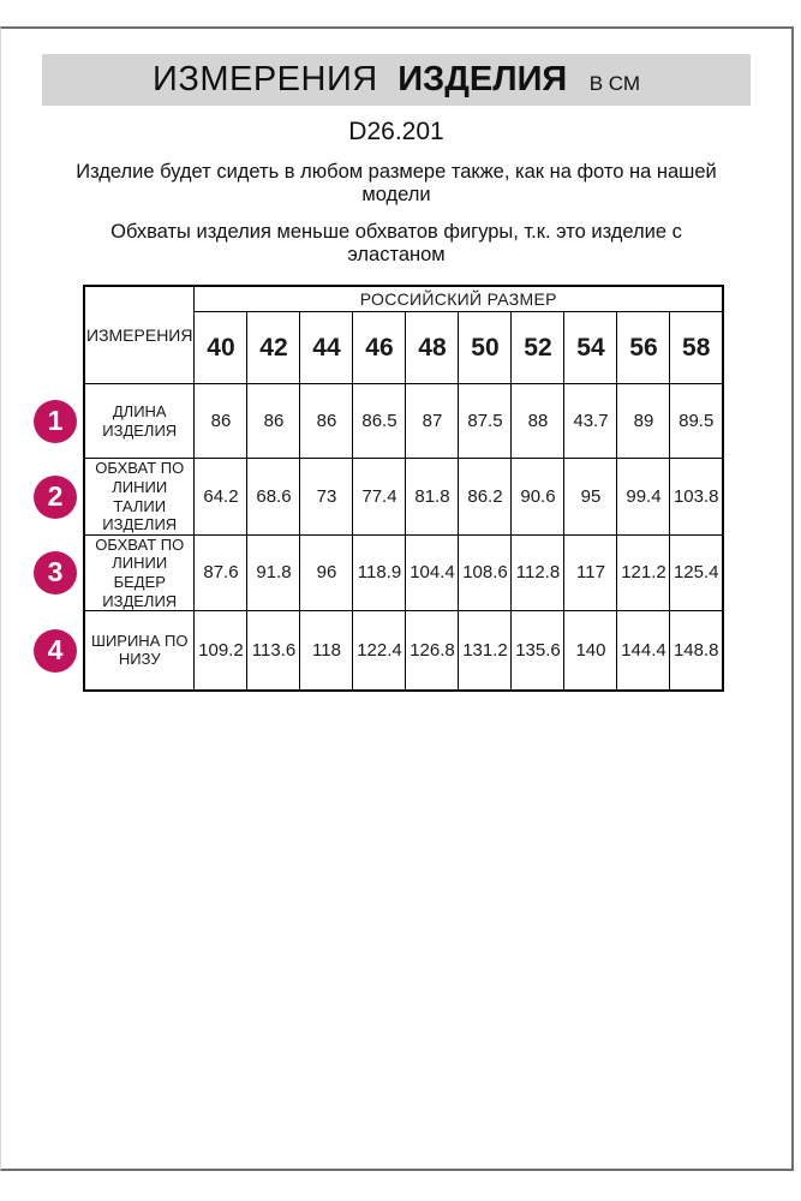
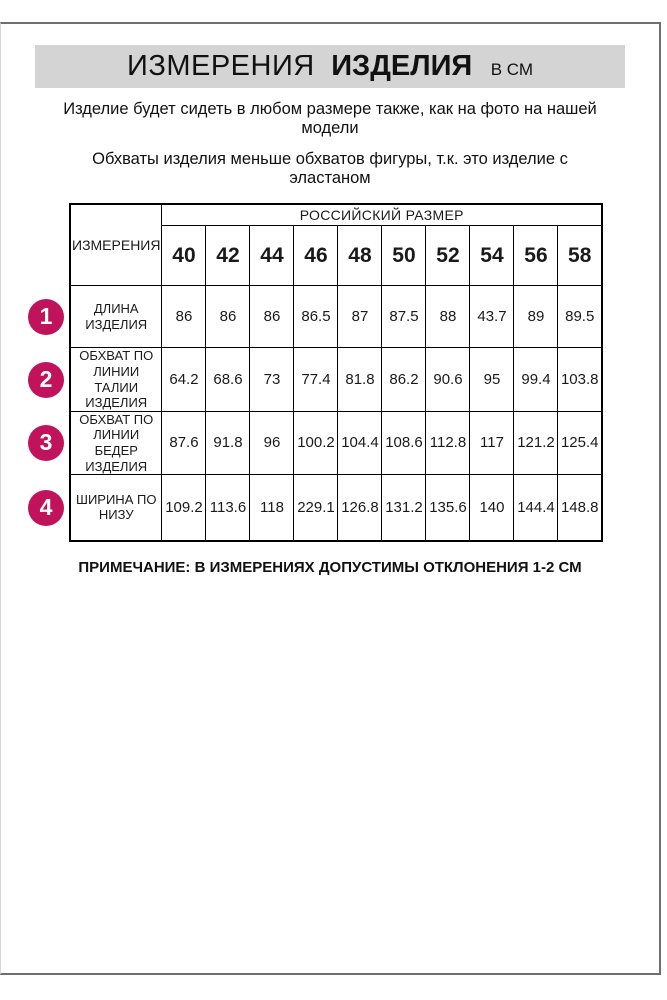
  ИЗМЕРЕНИЯ ИЗДЕЛИЯ В СМ
- D26.201
  Изделие будет сидеть в любом размере также, как на фото на нашей модели
  Обхваты изделия меньше обхватов фигуры, т.к. это изделие с эластаном
  ИЗМЕРЕНИЯ	РОССИЙСКИЙ РАЗМЕР
  40	42	44	46	48	50	52	54	56	58
  ДЛИНА ИЗДЕЛИЯ	86	86	86	86.5	87	87.5	88	43.7	89	89.5
  ОБХВАТ ПО ЛИНИИ ТАЛИИ ИЗДЕЛИЯ	64.2	68.6	73	77.4	81.8	86.2	90.6	95	99.4	103.8
- ОБХВАТ ПО ЛИНИИ БЕДЕР ИЗДЕЛИЯ	87.6	91.8	96	118.9	104.4	108.6	112.8	117	121.2	125.4
+ ОБХВАТ ПО ЛИНИИ БЕДЕР ИЗДЕЛИЯ	87.6	91.8	96	100.2	104.4	108.6	112.8	117	121.2	125.4
- ШИРИНА ПО НИЗУ	109.2	113.6	118	122.4	126.8	131.2	135.6	140	144.4	148.8
+ ШИРИНА ПО НИЗУ	109.2	113.6	118	229.1	126.8	131.2	135.6	140	144.4	148.8
  1
  2
  3
  4
+ ПРИМЕЧАНИЕ: В ИЗМЕРЕНИЯХ ДОПУСТИМЫ ОТКЛОНЕНИЯ 1-2 СМ
